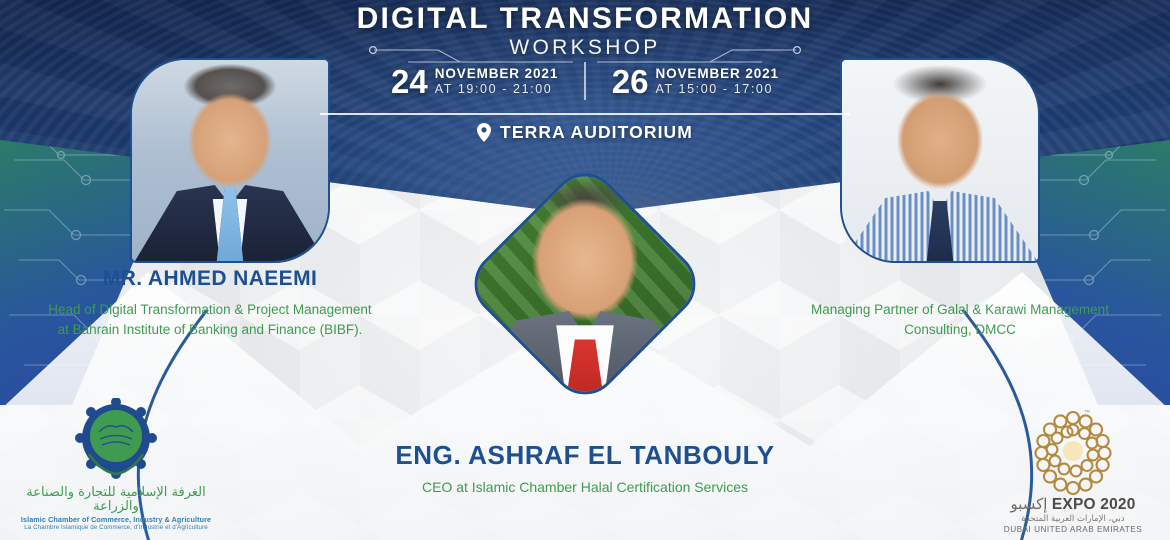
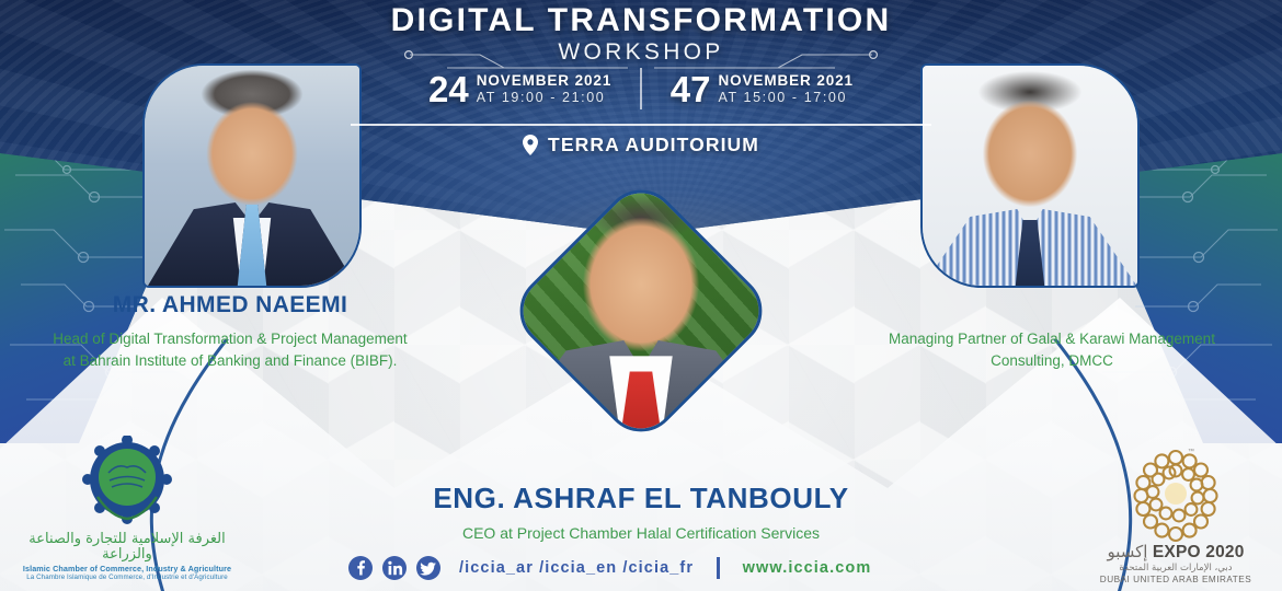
  DIGITAL TRANSFORMATION
  WORKSHOP
  24
  NOVEMBER 2021
  AT 19:00 - 21:00
- 26
+ 47
  NOVEMBER 2021
  AT 15:00 - 17:00
  TERRA AUDITORIUM
  MR. AHMED NAEEMI
  Head of Digital Transformation & Project Management at Bahrain Institute of Banking and Finance (BIBF).
  Managing Partner of Galal & Karawi Management Consulting, DMCC
  ENG. ASHRAF EL TANBOULY
- CEO at Islamic Chamber Halal Certification Services
+ CEO at Project Chamber Halal Certification Services
  الغرفة الإسلامية للتجارة والصناعة والزراعة
  Islamic Chamber of Commerce, Industry & Agriculture
  إكسبو EXPO 2020
  دبي، الإمارات العربية المتحدة
  DUBAI UNITED ARAB EMIRATES
+ /iccia_ar /iccia_en /cicia_fr
+ www.iccia.com
